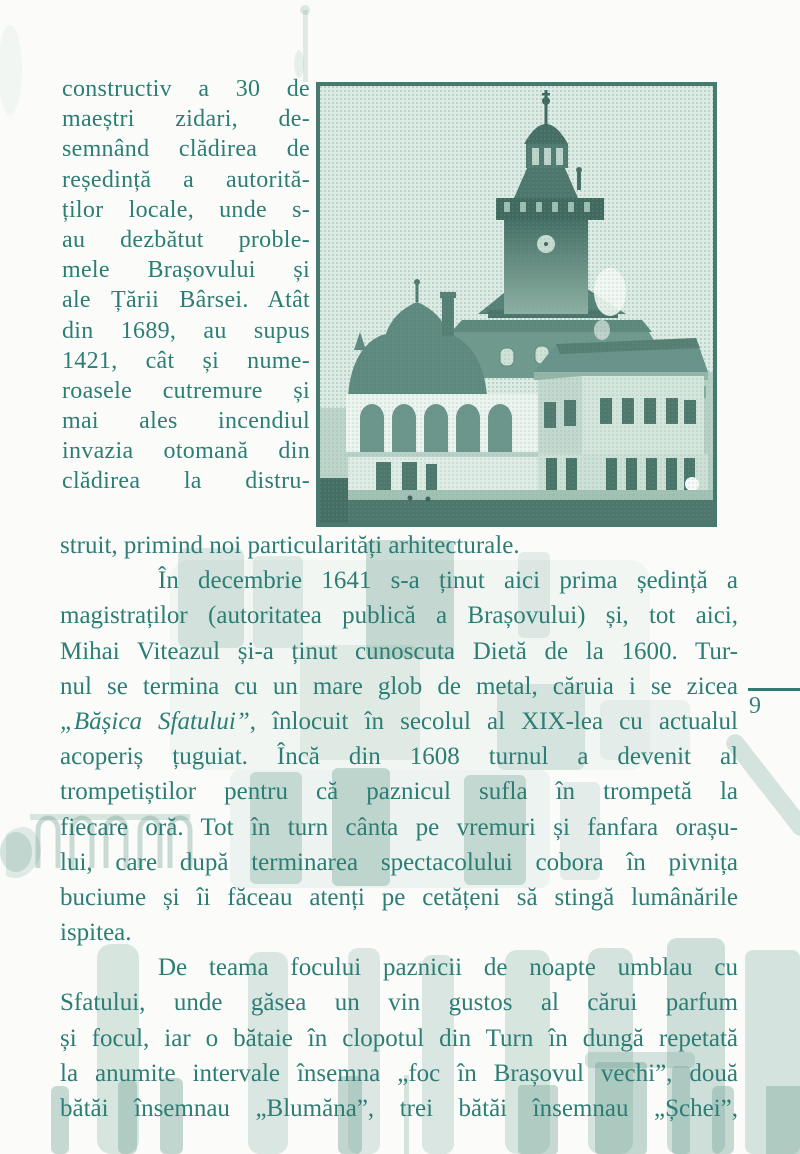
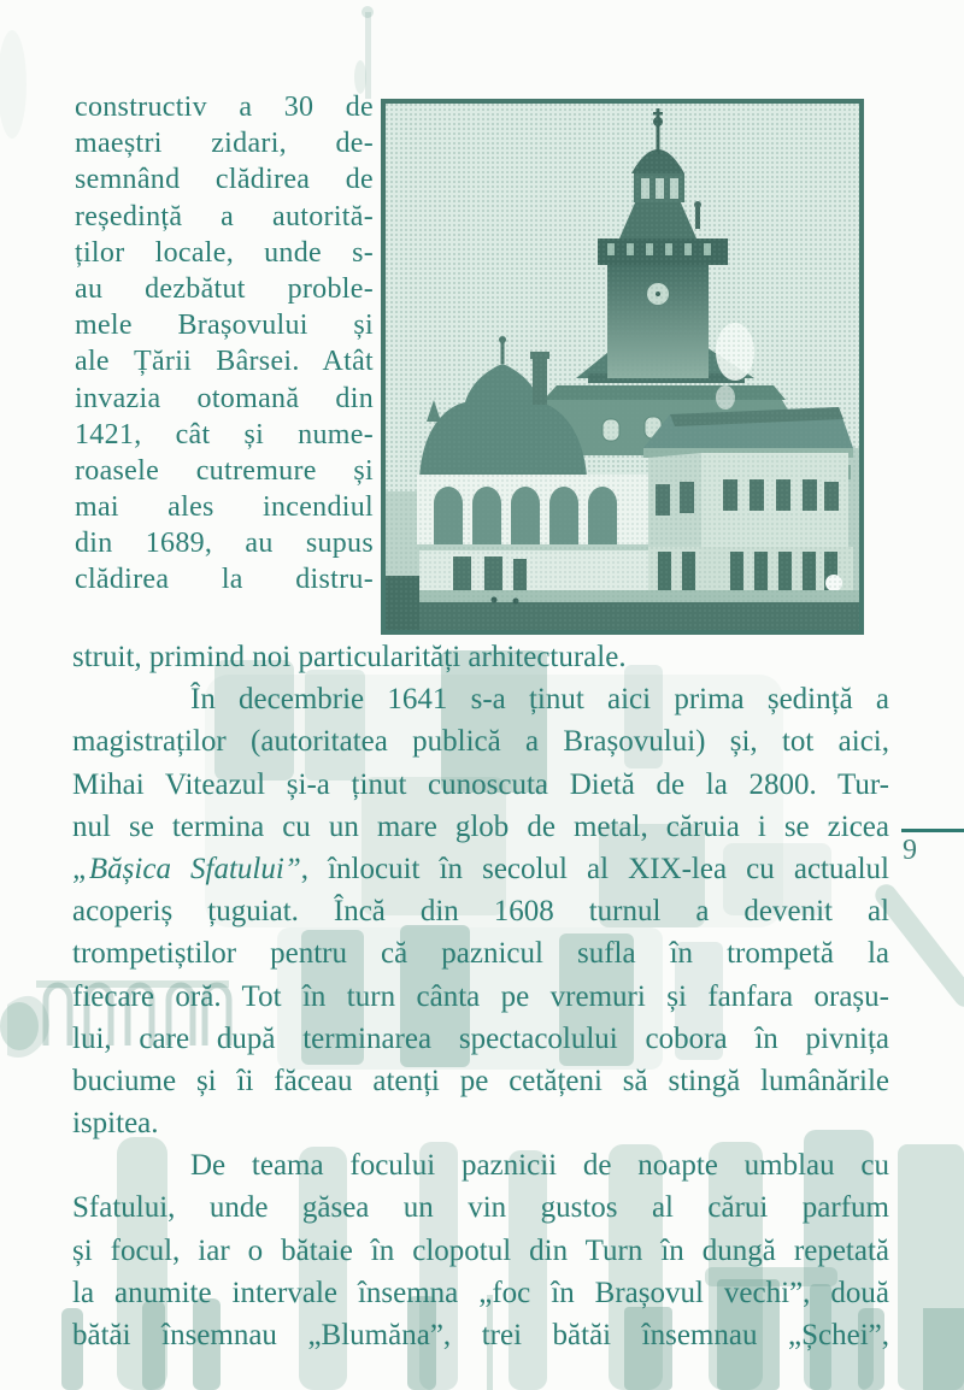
  constructiv a 30 de
  maeștri zidari, de-
  semnând clădirea de
  reședință a autorită-
  ților locale, unde s-
  au dezbătut proble-
  mele Brașovului și
  ale Țării Bârsei. Atât
- din 1689, au supus
+ invazia otomană din
  1421, cât și nume-
  roasele cutremure și
  mai ales incendiul
- invazia otomană din
+ din 1689, au supus
  clădirea la distru-
  struit, primind noi particularități arhitecturale.
  În decembrie 1641 s-a ținut aici prima ședință a
  magistraților (autoritatea publică a Brașovului) și, tot aici,
- Mihai Viteazul și-a ținut cunoscuta Dietă de la 1600. Tur-
+ Mihai Viteazul și-a ținut cunoscuta Dietă de la 2800. Tur-
  nul se termina cu un mare glob de metal, căruia i se zicea
  „Bășica Sfatului”, înlocuit în secolul al XIX-lea cu actualul
  acoperiș țuguiat. Încă din 1608 turnul a devenit al
  trompetiștilor pentru că paznicul sufla în trompetă la
  fiecare oră. Tot în turn cânta pe vremuri și fanfara orașu-
  lui, care după terminarea spectacolului cobora în pivnița
  buciume și îi făceau atenți pe cetățeni să stingă lumânările
  ispitea.
  De teama focului paznicii de noapte umblau cu
  Sfatului, unde găsea un vin gustos al cărui parfum
  și focul, iar o bătaie în clopotul din Turn în dungă repetată
  la anumite intervale însemna „foc în Brașovul vechi”, două
  bătăi însemnau „Blumăna”, trei bătăi însemnau „Șchei”,
  9
